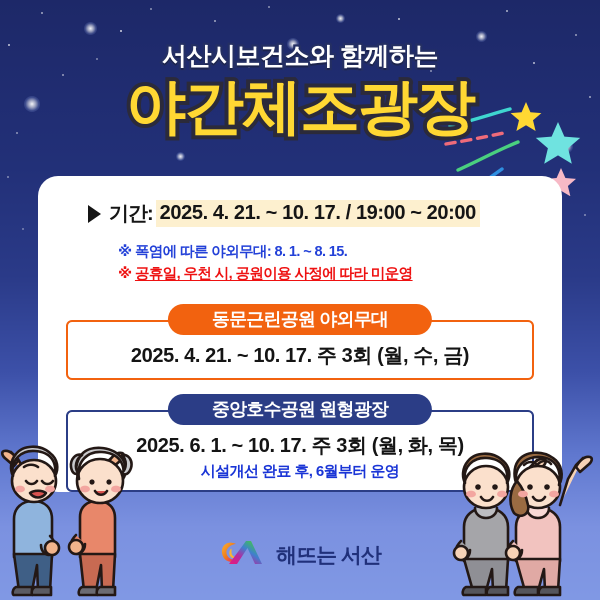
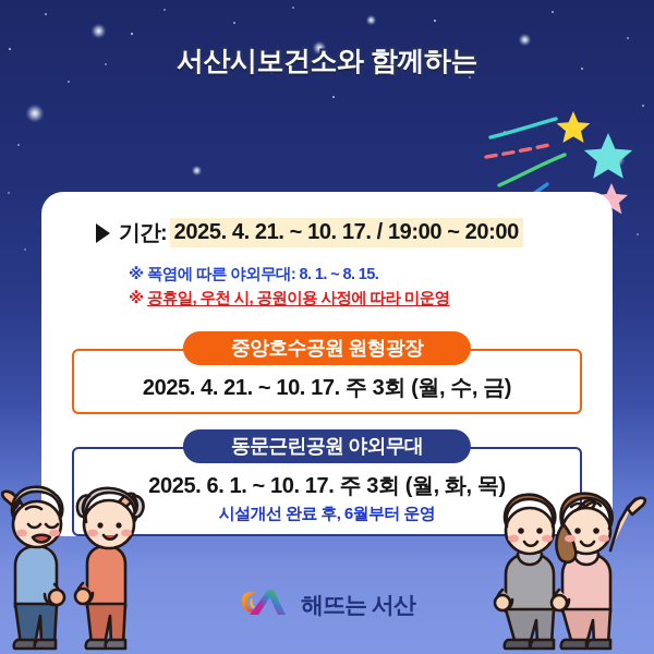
  서산시보건소와 함께하는
- 야간체조광장
  기간:
  2025. 4. 21. ~ 10. 17. / 19:00 ~ 20:00
  ※ 폭염에 따른 야외무대: 8. 1. ~ 8. 15.
  ※ 공휴일, 우천 시, 공원이용 사정에 따라 미운영
- 동문근린공원 야외무대
+ 중앙호수공원 원형광장
  2025. 4. 21. ~ 10. 17. 주 3회 (월, 수, 금)
- 중앙호수공원 원형광장
+ 동문근린공원 야외무대
  2025. 6. 1. ~ 10. 17. 주 3회 (월, 화, 목)
  시설개선 완료 후, 6월부터 운영
  해뜨는 서산
